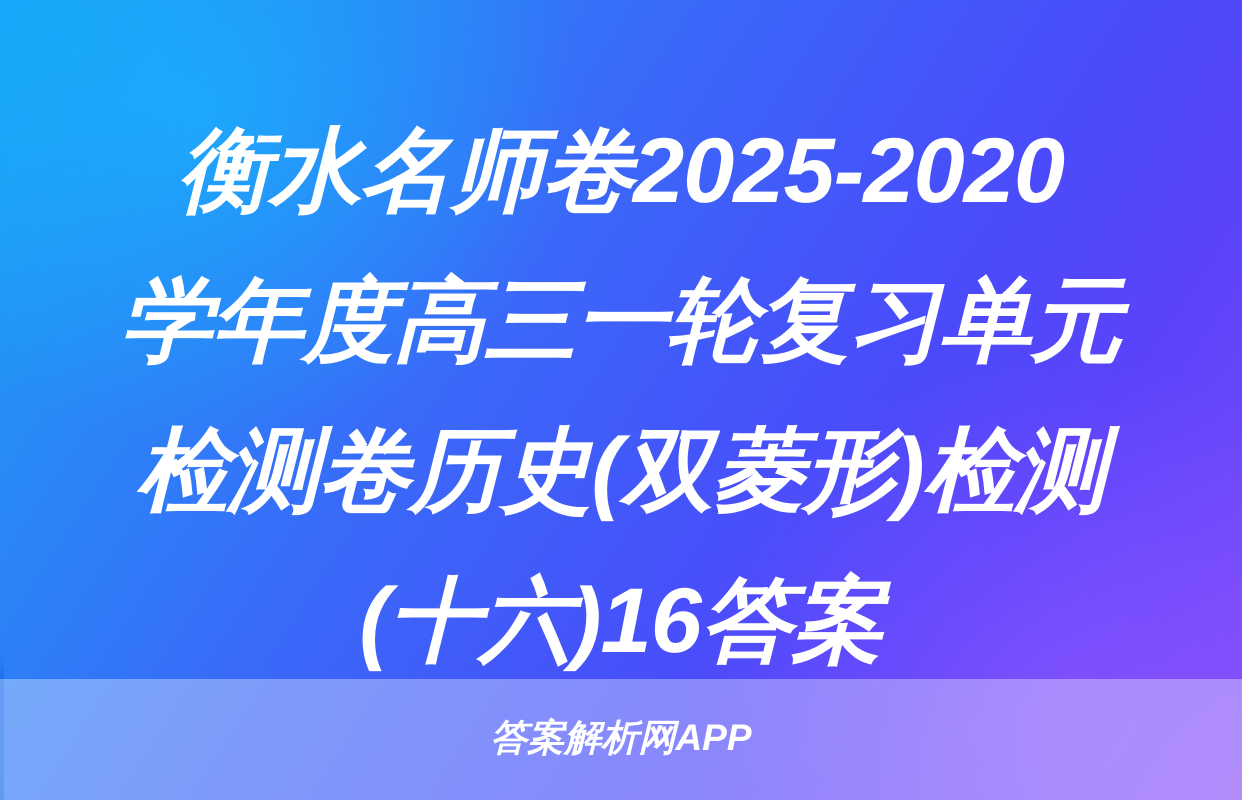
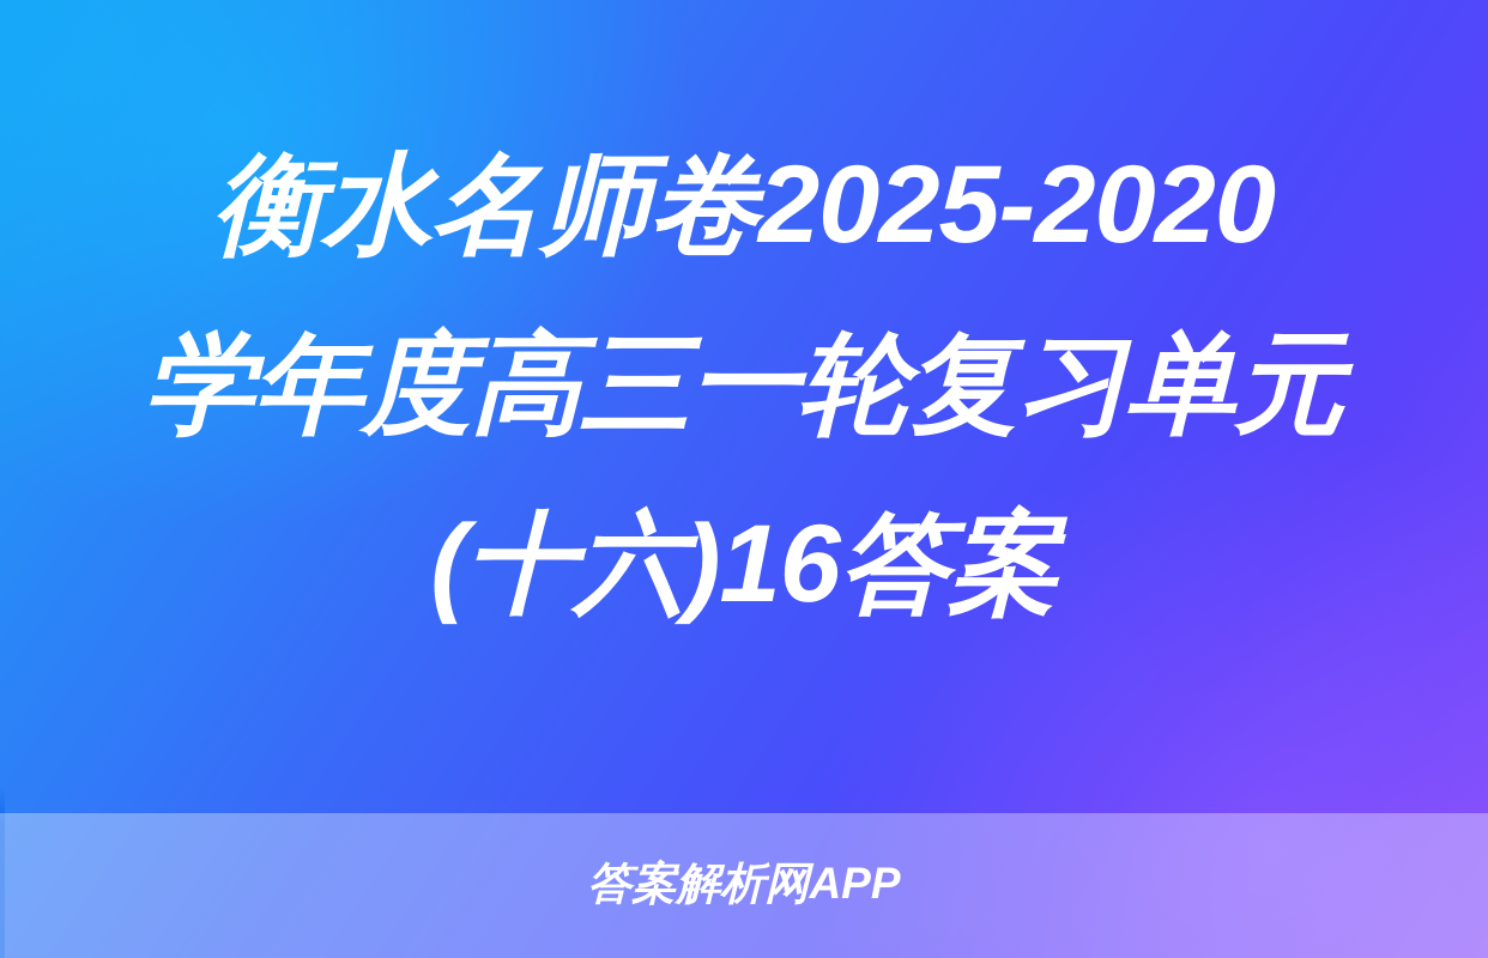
  衡水名师卷2025-2020
  学年度高三一轮复习单元
- 检测卷历史(双菱形)检测
  (十六)16答案
  答案解析网APP
